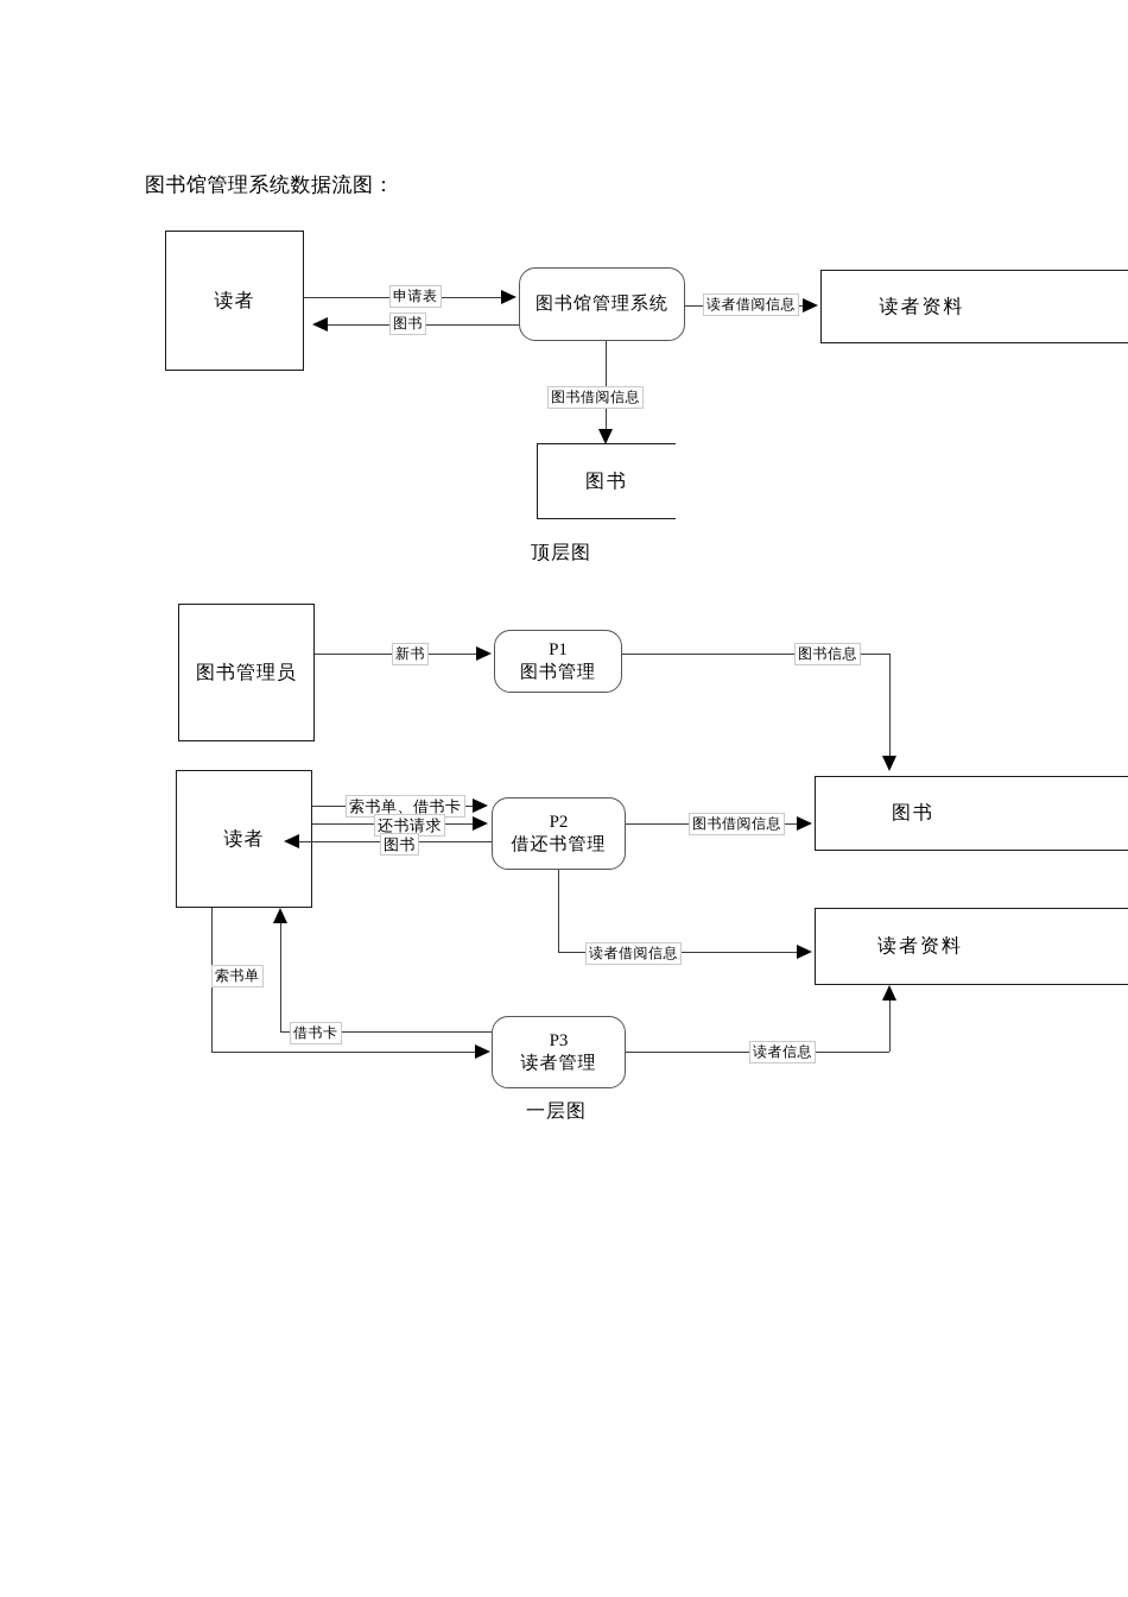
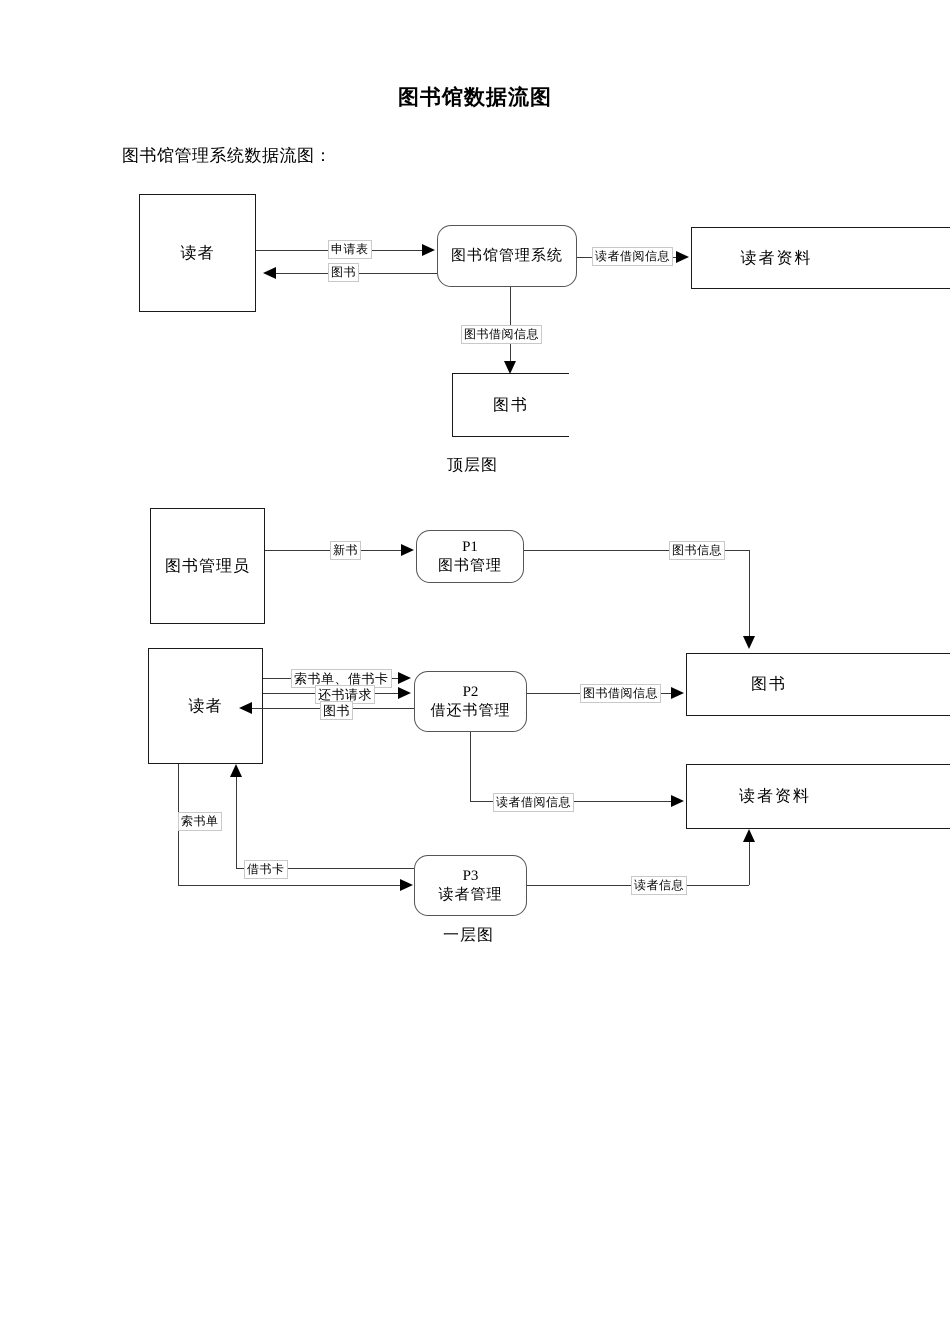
+ 图书馆数据流图
  图书馆管理系统数据流图：
  读者
  图书馆管理系统
  读者资料
  图书
  申请表
  图书
  读者借阅信息
  图书借阅信息
  顶层图
  图书管理员
  P1
  图书管理
  读者
  P2
  借还书管理
  P3
  读者管理
  图书
  读者资料
  新书
  图书信息
  索书单、借书卡
  还书请求
  图书
  图书借阅信息
  读者借阅信息
  索书单
  借书卡
  读者信息
  一层图
